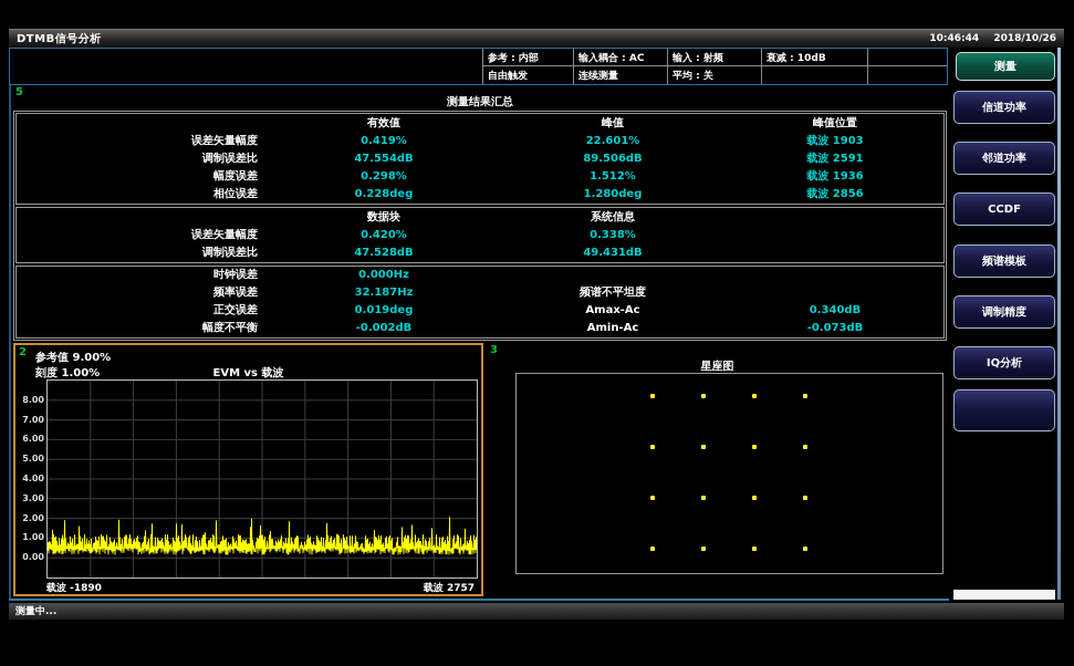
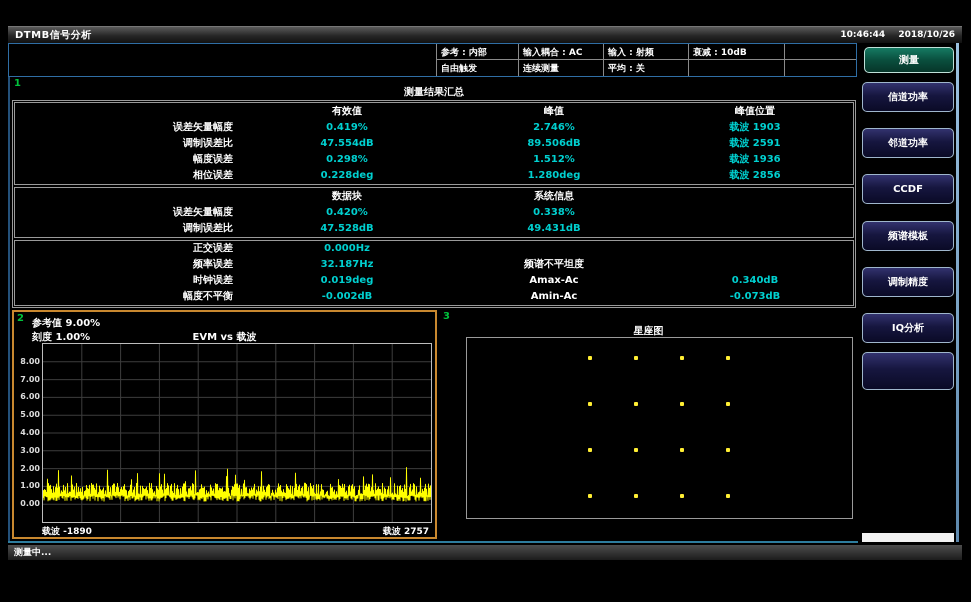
  DTMB信号分析
  10:46:44 2018/10/26
  参考 : 内部
  输入耦合 : AC
  输入 : 射频
  衰减 : 10dB
  自由触发
  连续测量
  平均 : 关
  测量
  信道功率
  邻道功率
  CCDF
  频谱模板
  调制精度
  IQ分析
- 5
+ 1
  测量结果汇总
  有效值
  峰值
  峰值位置
  误差矢量幅度
  0.419%
- 22.601%
+ 2.746%
  载波 1903
  调制误差比
  47.554dB
  89.506dB
  载波 2591
  幅度误差
  0.298%
  1.512%
  载波 1936
  相位误差
  0.228deg
  1.280deg
  载波 2856
  数据块
  系统信息
  误差矢量幅度
  0.420%
  0.338%
  调制误差比
  47.528dB
  49.431dB
- 时钟误差
+ 正交误差
  0.000Hz
  频率误差
  32.187Hz
  频谱不平坦度
- 正交误差
+ 时钟误差
  0.019deg
  Amax-Ac
  0.340dB
  幅度不平衡
  -0.002dB
  Amin-Ac
  -0.073dB
  2
  参考值 9.00%
  刻度 1.00%
  EVM vs 载波
  载波 -1890
  载波 2757
  8.00
  7.00
  6.00
  5.00
  4.00
  3.00
  2.00
  1.00
  0.00
  3
  星座图
  测量中...
